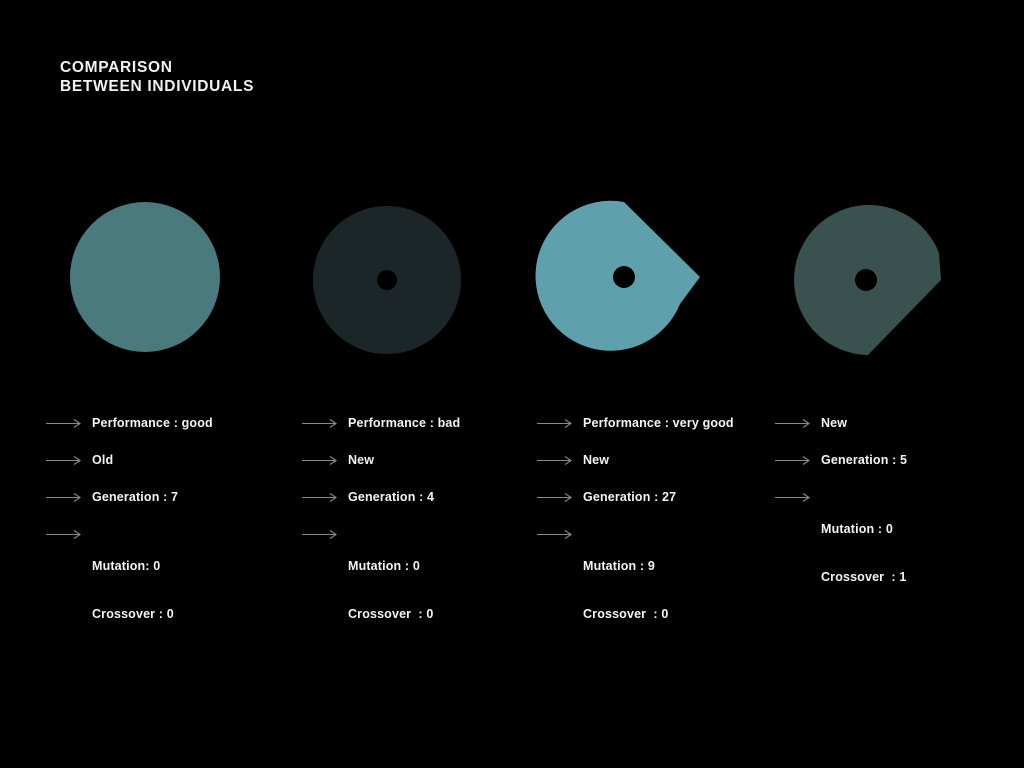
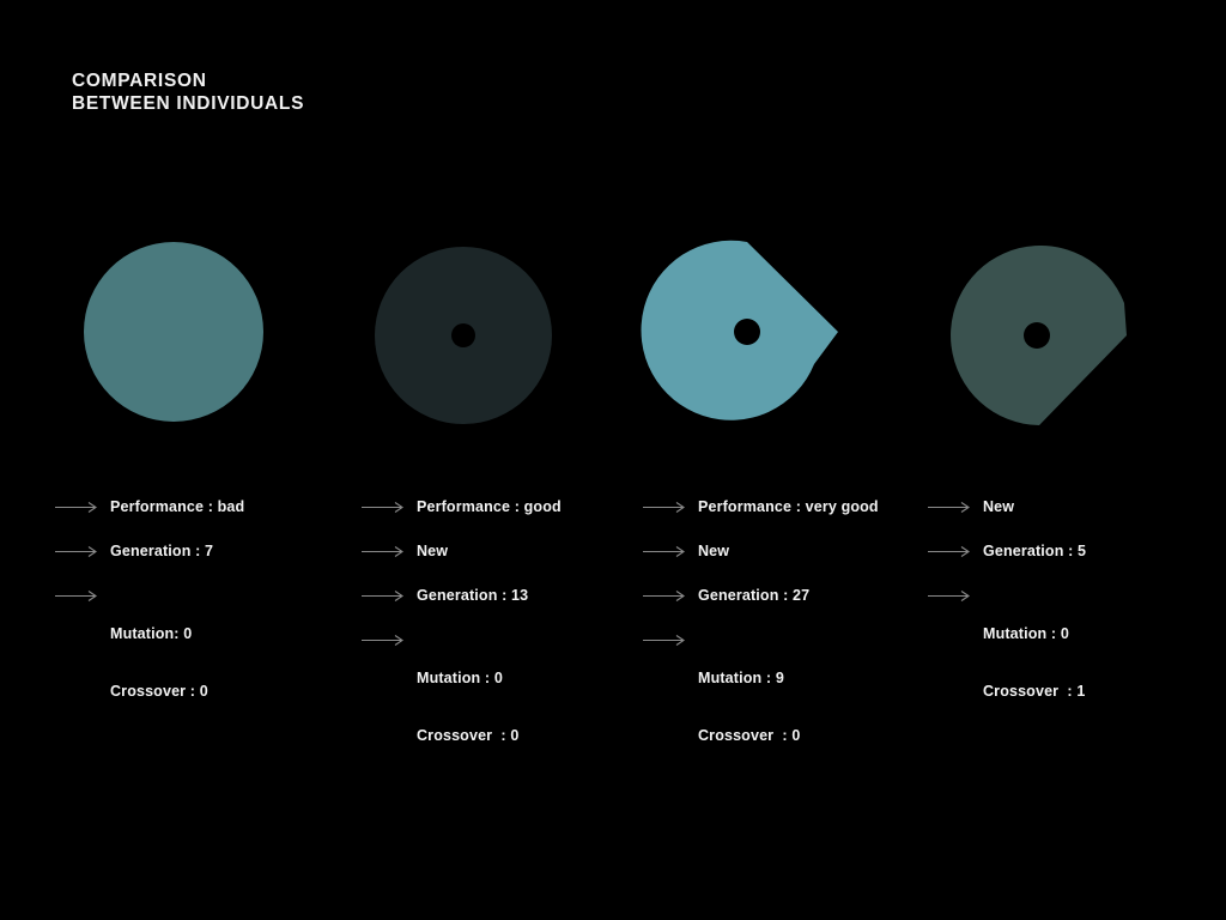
  COMPARISON
  BETWEEN INDIVIDUALS
- Performance : good
+ Performance : bad
- Old
  Generation : 7
  Mutation: 0
  Crossover : 0
- Performance : bad
+ Performance : good
  New
- Generation : 4
+ Generation : 13
  Mutation : 0
  Crossover : 0
  Performance : very good
  New
  Generation : 27
  Mutation : 9
  Crossover : 0
  New
  Generation : 5
  Mutation : 0
  Crossover : 1
